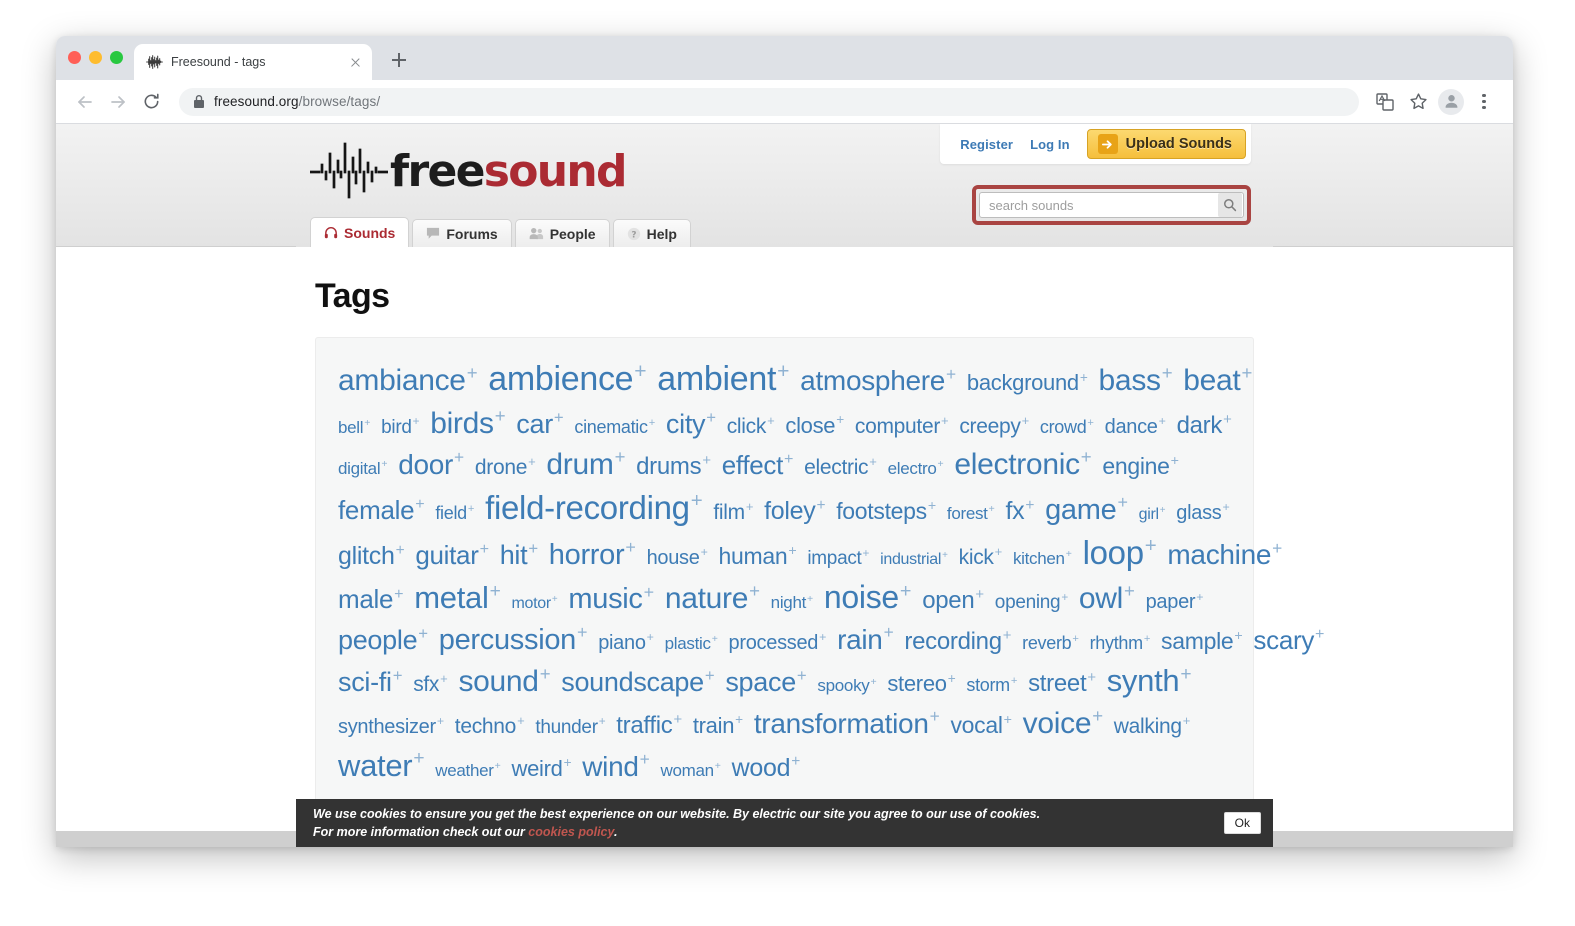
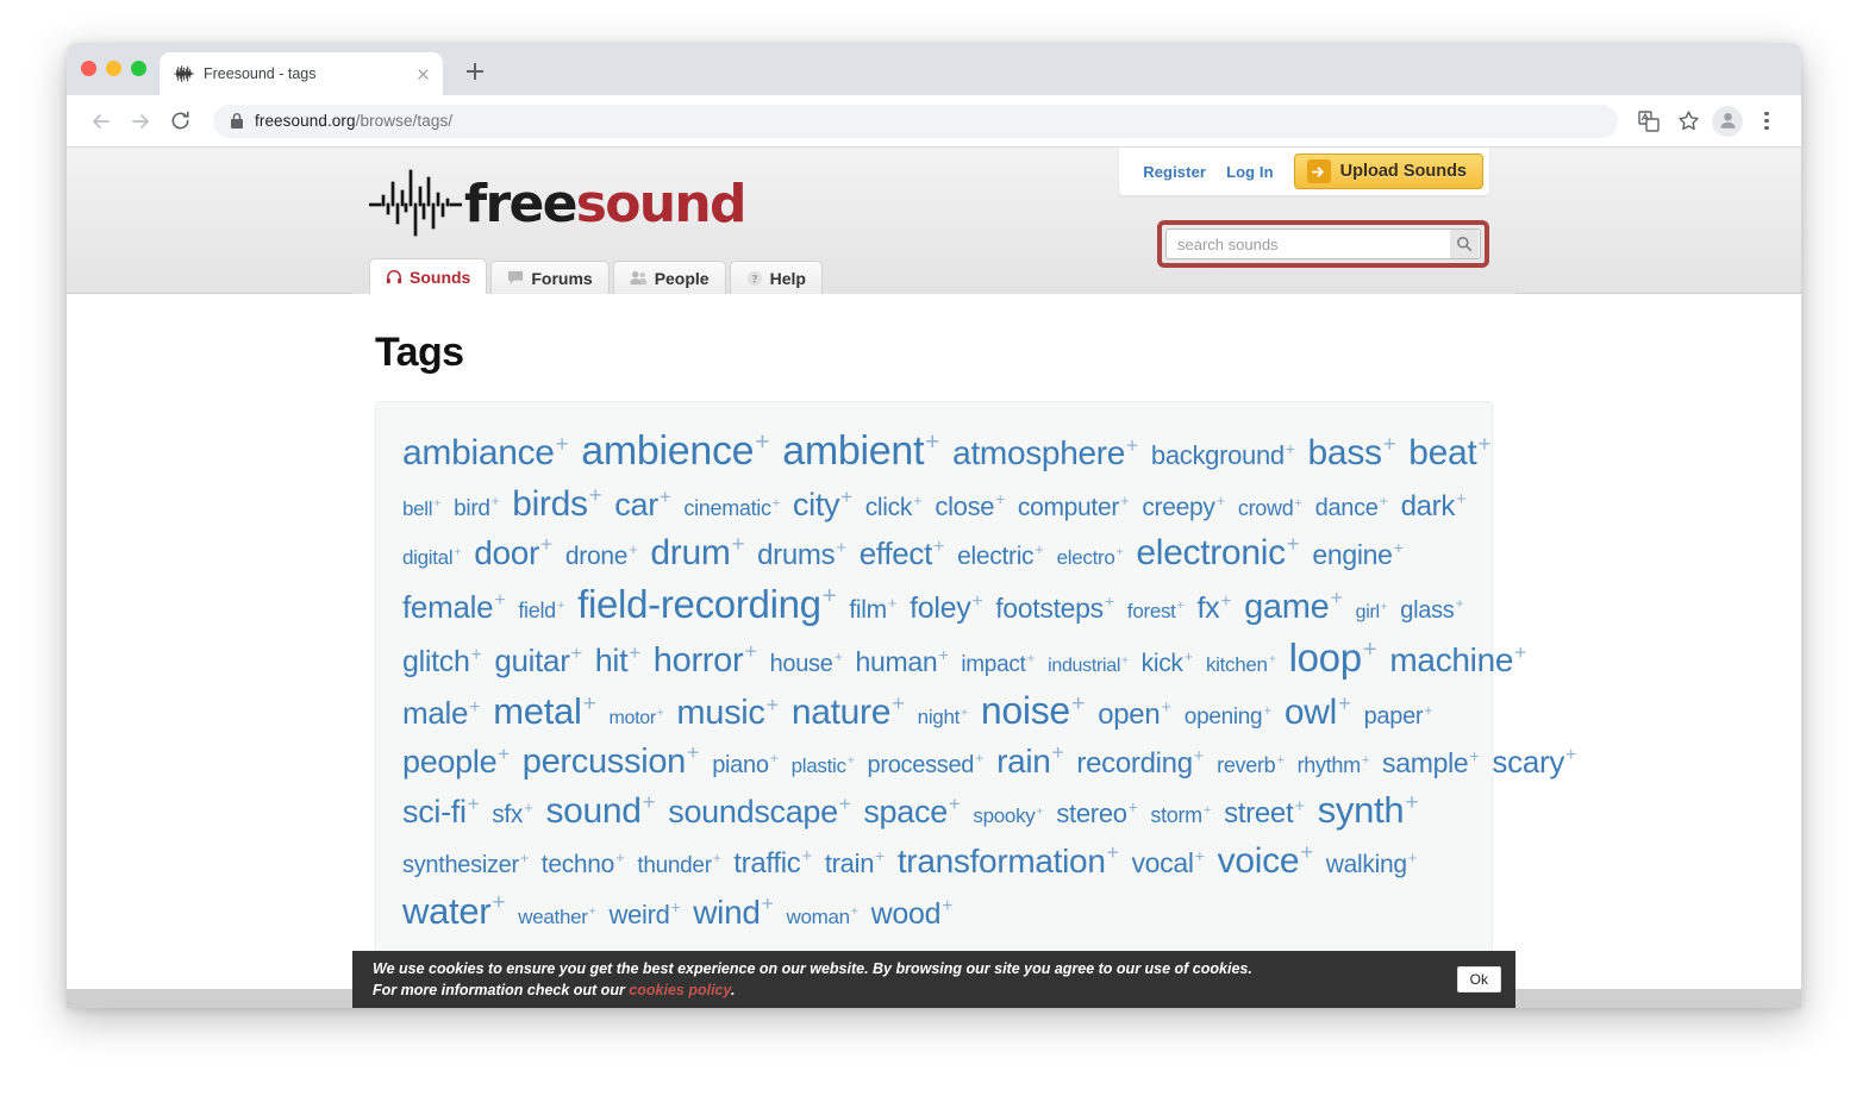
  Freesound - tags
  freesound.org/browse/tags/
  freesound
  Register
  Log In
  Upload Sounds
  search sounds
  Sounds
  Forums
  People
  ?
  Help
  Tags
  ambiance+
  ambience+
  ambient+
  atmosphere+
  background+
  bass+
  beat+
  bell+
  bird+
  birds+
  car+
  cinematic+
  city+
  click+
  close+
  computer+
  creepy+
  crowd+
  dance+
  dark+
  digital+
  door+
  drone+
  drum+
  drums+
  effect+
  electric+
  electro+
  electronic+
  engine+
  female+
  field+
  field-recording+
  film+
  foley+
  footsteps+
  forest+
  fx+
  game+
  girl+
  glass+
  glitch+
  guitar+
  hit+
  horror+
  house+
  human+
  impact+
  industrial+
  kick+
  kitchen+
  loop+
  machine+
  male+
  metal+
  motor+
  music+
  nature+
  night+
  noise+
  open+
  opening+
  owl+
  paper+
  people+
  percussion+
  piano+
  plastic+
  processed+
  rain+
  recording+
  reverb+
  rhythm+
  sample+
  scary+
  sci-fi+
  sfx+
  sound+
  soundscape+
  space+
  spooky+
  stereo+
  storm+
  street+
  synth+
  synthesizer+
  techno+
  thunder+
  traffic+
  train+
  transformation+
  vocal+
  voice+
  walking+
  water+
  weather+
  weird+
  wind+
  woman+
  wood+
- We use cookies to ensure you get the best experience on our website. By electric our site you agree to our use of cookies.
+ We use cookies to ensure you get the best experience on our website. By browsing our site you agree to our use of cookies.
  For more information check out our cookies policy.
  Ok
